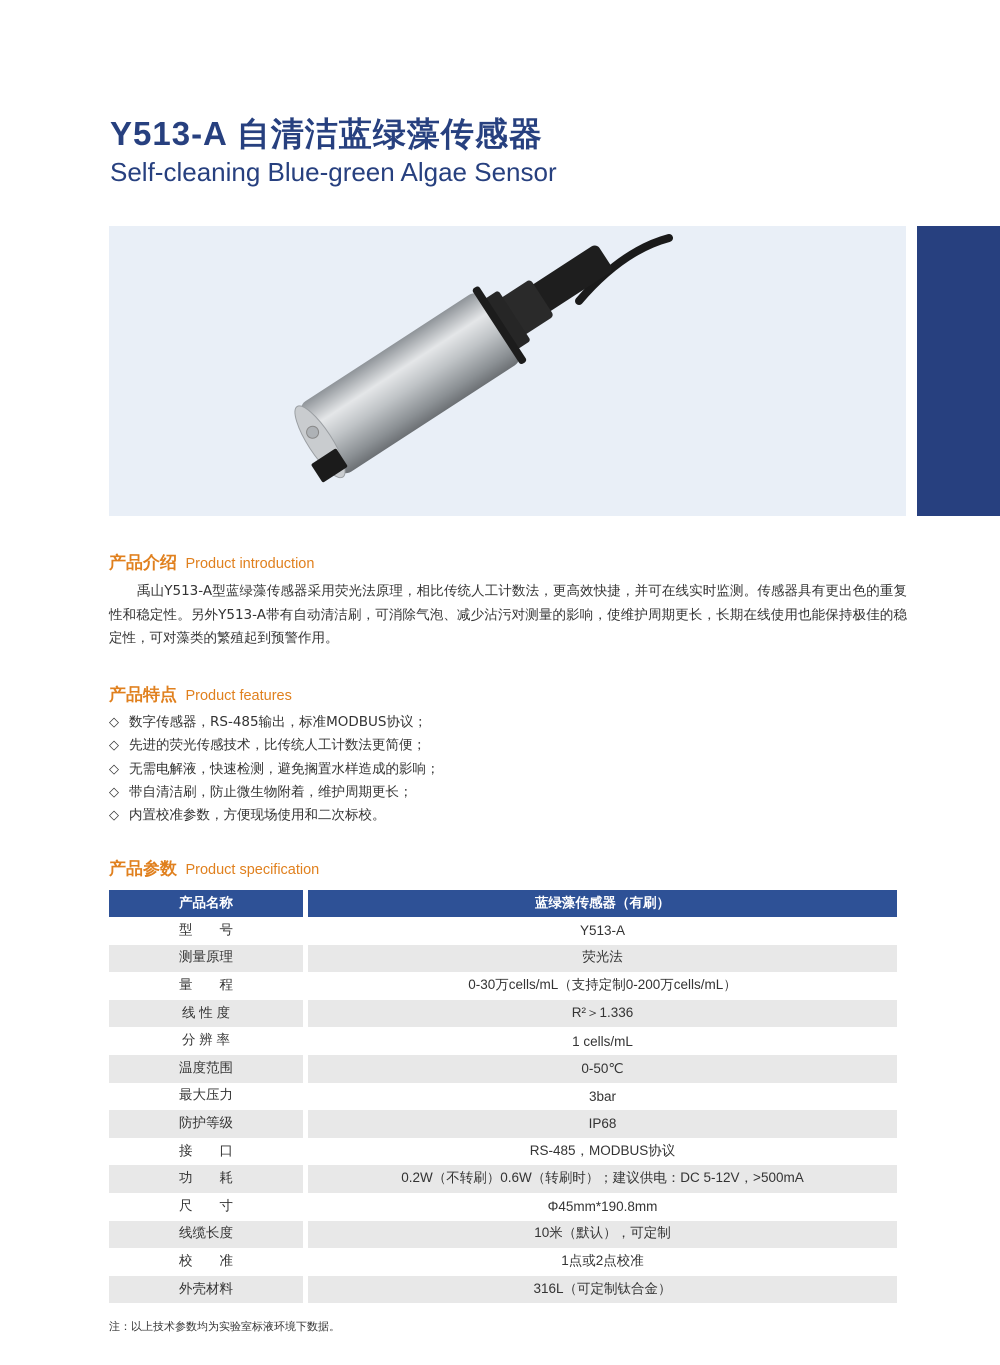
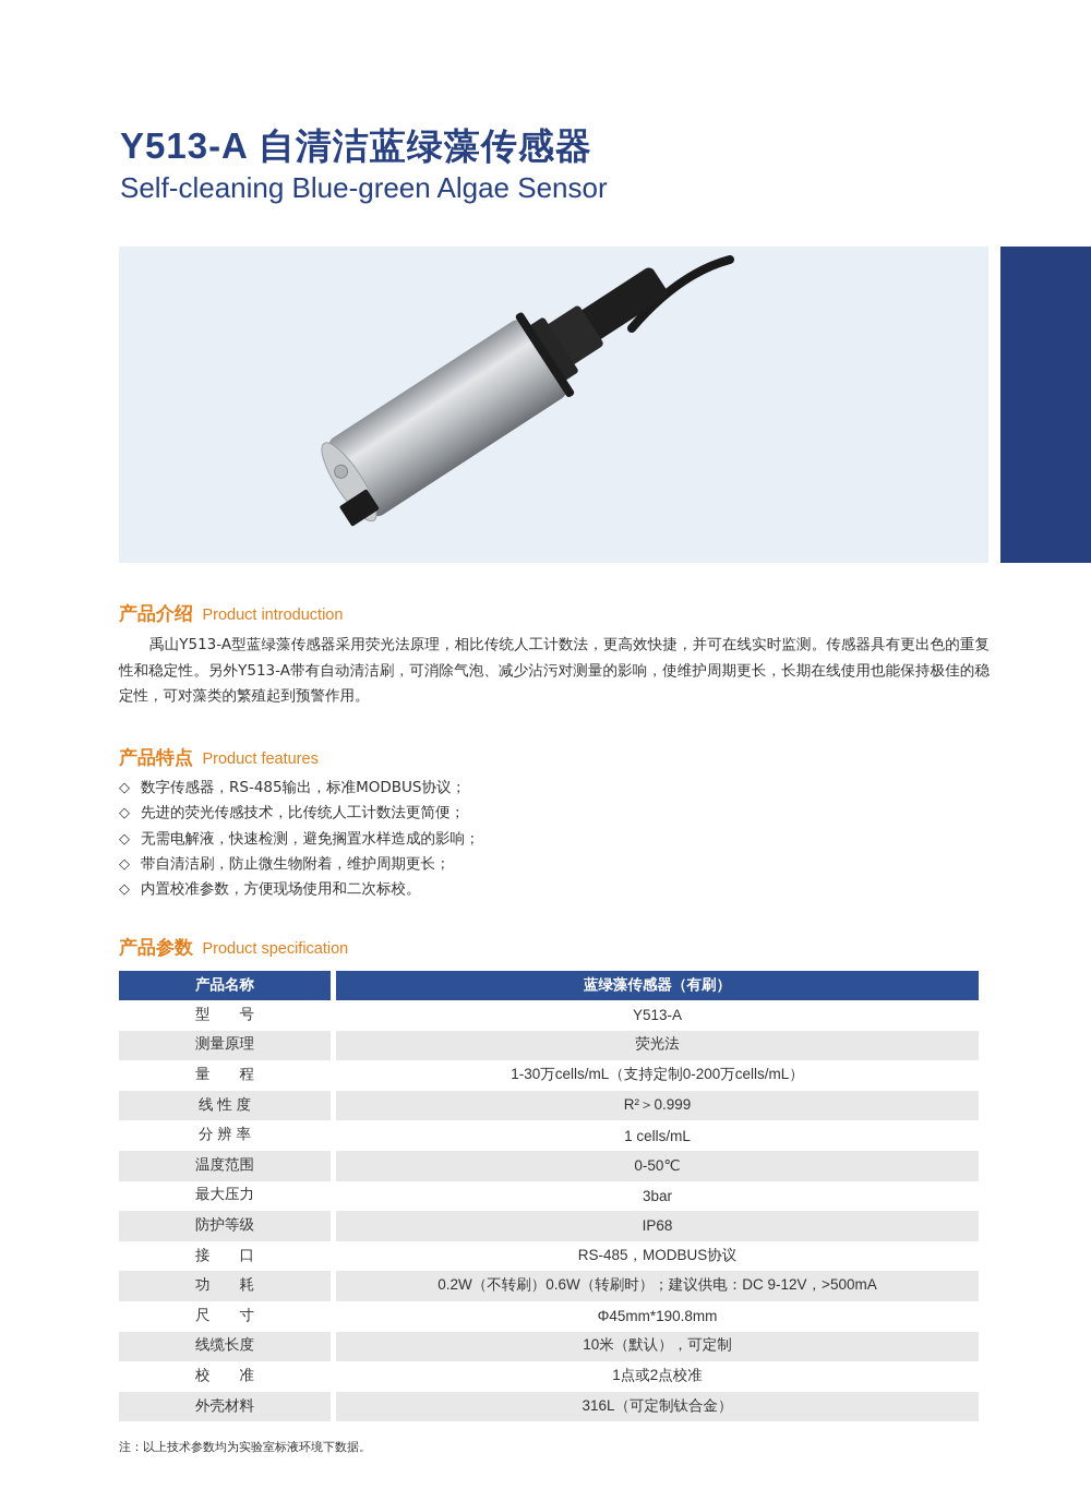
  Y513-A 自清洁蓝绿藻传感器
  Self-cleaning Blue-green Algae Sensor
  产品介绍 Product introduction
  禹山Y513-A型蓝绿藻传感器采用荧光法原理，相比传统人工计数法，更高效快捷，并可在线实时监测。传感器具有更出色的重复性和稳定性。另外Y513-A带有自动清洁刷，可消除气泡、减少沾污对测量的影响，使维护周期更长，长期在线使用也能保持极佳的稳定性，可对藻类的繁殖起到预警作用。
  产品特点 Product features
  ◇ 数字传感器，RS-485输出，标准MODBUS协议；
  ◇ 先进的荧光传感技术，比传统人工计数法更简便；
  ◇ 无需电解液，快速检测，避免搁置水样造成的影响；
  ◇ 带自清洁刷，防止微生物附着，维护周期更长；
  ◇ 内置校准参数，方便现场使用和二次标校。
  产品参数 Product specification
  产品名称	蓝绿藻传感器（有刷）
  型 号	Y513-A
  测量原理	荧光法
- 量 程	0-30万cells/mL（支持定制0-200万cells/mL）
+ 量 程	1-30万cells/mL（支持定制0-200万cells/mL）
- 线 性 度	R²＞1.336
+ 线 性 度	R²＞0.999
  分 辨 率	1 cells/mL
  温度范围	0-50℃
  最大压力	3bar
  防护等级	IP68
  接 口	RS-485，MODBUS协议
- 功 耗	0.2W（不转刷）0.6W（转刷时）；建议供电：DC 5-12V，>500mA
+ 功 耗	0.2W（不转刷）0.6W（转刷时）；建议供电：DC 9-12V，>500mA
  尺 寸	Φ45mm*190.8mm
  线缆长度	10米（默认），可定制
  校 准	1点或2点校准
  外壳材料	316L（可定制钛合金）
  注：以上技术参数均为实验室标液环境下数据。
